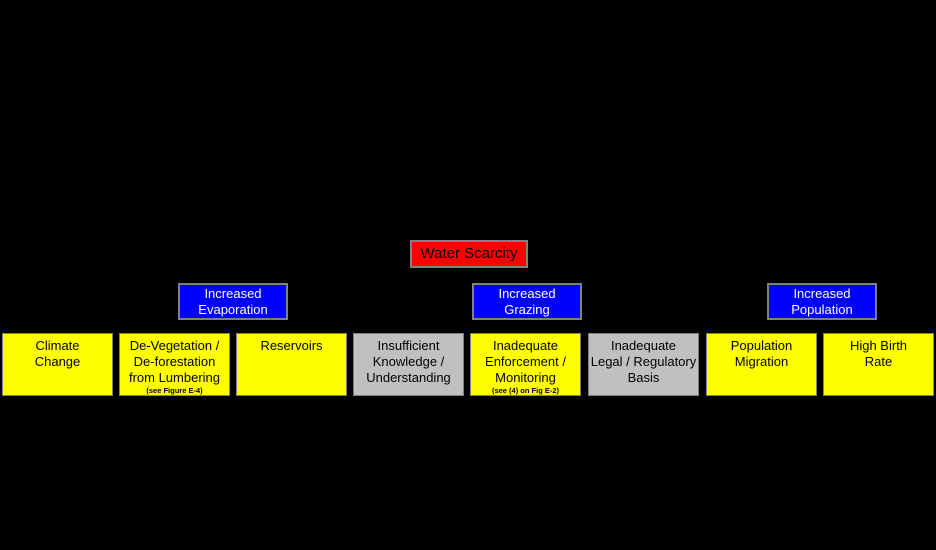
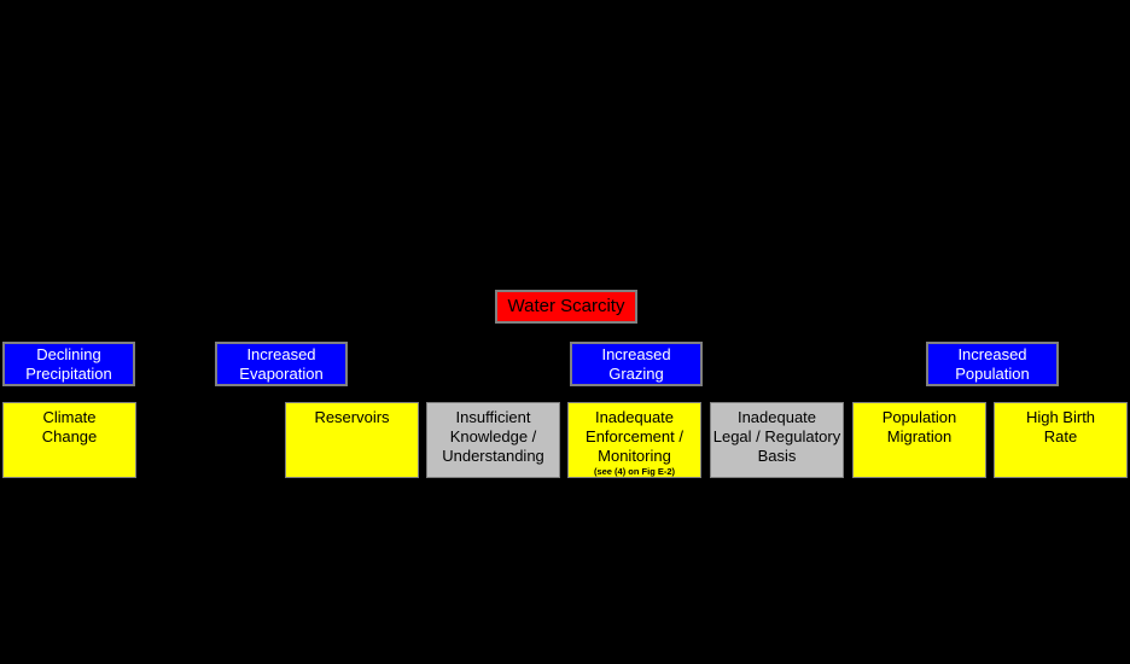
  Water Scarcity
+ Declining
+ Precipitation
  Increased
  Evaporation
  Increased
  Grazing
  Increased
  Population
  Climate
  Change
- De-Vegetation /
- De-forestation
- from Lumbering
- (see Figure E-4)
  Reservoirs
  Insufficient
  Knowledge /
  Understanding
  Inadequate
  Enforcement /
  Monitoring
  (see (4) on Fig E-2)
  Inadequate
  Legal / Regulatory
  Basis
  Population
  Migration
  High Birth
  Rate
